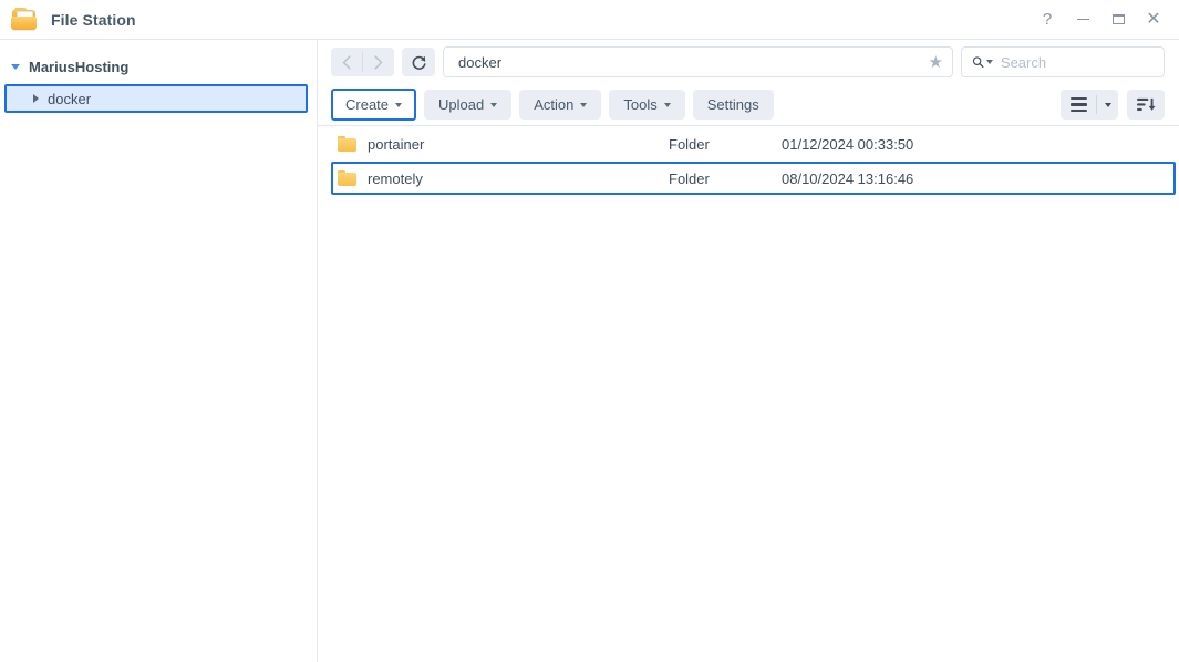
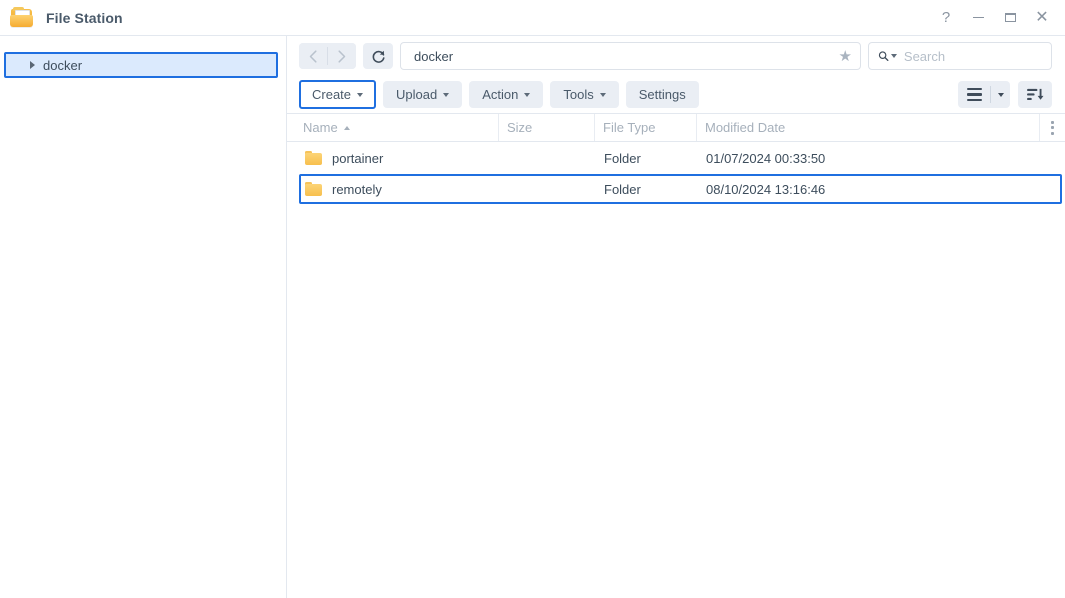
  File Station
  ?
  ✕
- MariusHosting
  docker
  docker
  ★
  Search
  Create
  Upload
  Action
  Tools
  Settings
+ Name
+ Size
+ File Type
+ Modified Date
  portainer
  Folder
- 01/12/2024 00:33:50
+ 01/07/2024 00:33:50
  remotely
  Folder
  08/10/2024 13:16:46
